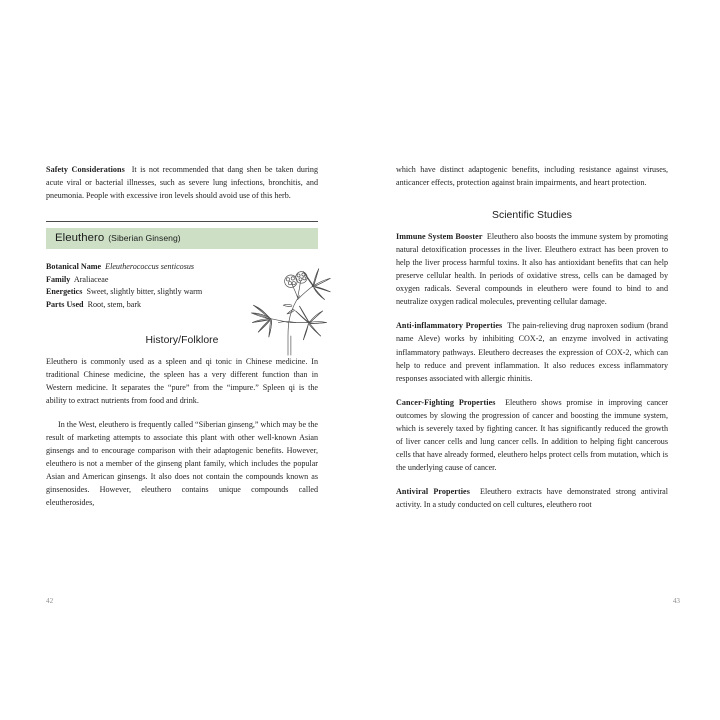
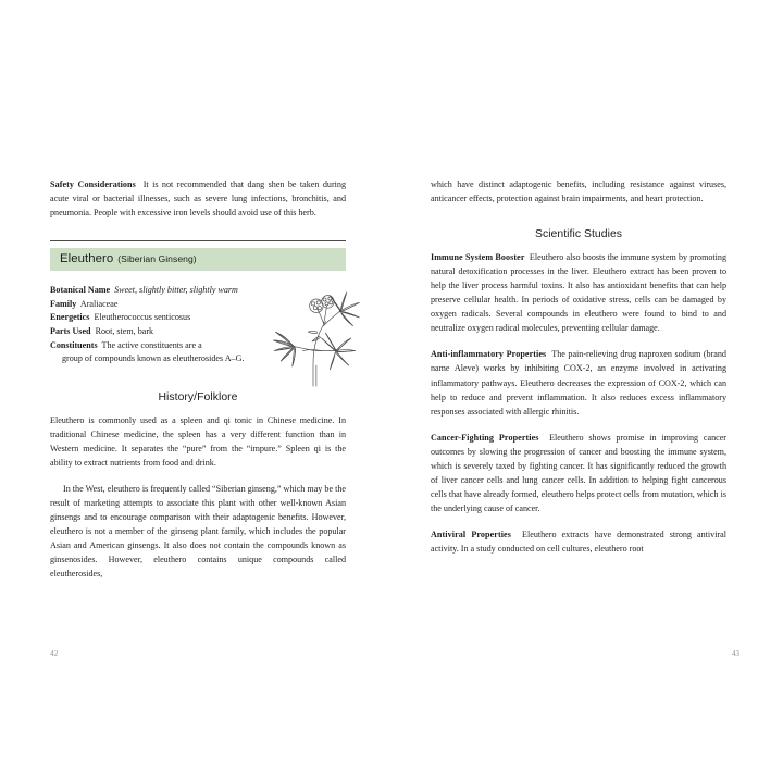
  Safety Considerations It is not recommended that dang shen be taken during acute viral or bacterial illnesses, such as severe lung infections, bronchitis, and pneumonia. People with excessive iron levels should avoid use of this herb.
  Eleuthero
  (Siberian Ginseng)
- Botanical Name Eleutherococcus senticosus
+ Botanical Name Sweet, slightly bitter, slightly warm
  Family Araliaceae
- Energetics Sweet, slightly bitter, slightly warm
+ Energetics Eleutherococcus senticosus
  Parts Used Root, stem, bark
+ Constituents The active constituents are a
+ group of compounds known as eleutherosides A–G.
  History/Folklore
  Eleuthero is commonly used as a spleen and qi tonic in Chinese medicine. In traditional Chinese medicine, the spleen has a very different function than in Western medicine. It separates the “pure” from the “impure.” Spleen qi is the ability to extract nutrients from food and drink.
  In the West, eleuthero is frequently called “Siberian ginseng,” which may be the result of marketing attempts to associate this plant with other well-known Asian ginsengs and to encourage comparison with their adaptogenic benefits. However, eleuthero is not a member of the ginseng plant family, which includes the popular Asian and American ginsengs. It also does not contain the compounds known as ginsenosides. However, eleuthero contains unique compounds called eleutherosides,
  42
  which have distinct adaptogenic benefits, including resistance against viruses, anticancer effects, protection against brain impairments, and heart protection.
  Scientific Studies
  Immune System Booster Eleuthero also boosts the immune system by promoting natural detoxification processes in the liver. Eleuthero extract has been proven to help the liver process harmful toxins. It also has antioxidant benefits that can help preserve cellular health. In periods of oxidative stress, cells can be damaged by oxygen radicals. Several compounds in eleuthero were found to bind to and neutralize oxygen radical molecules, preventing cellular damage.
  Anti-inflammatory Properties The pain-relieving drug naproxen sodium (brand name Aleve) works by inhibiting COX-2, an enzyme involved in activating inflammatory pathways. Eleuthero decreases the expression of COX-2, which can help to reduce and prevent inflammation. It also reduces excess inflammatory responses associated with allergic rhinitis.
  Cancer-Fighting Properties Eleuthero shows promise in improving cancer outcomes by slowing the progression of cancer and boosting the immune system, which is severely taxed by fighting cancer. It has significantly reduced the growth of liver cancer cells and lung cancer cells. In addition to helping fight cancerous cells that have already formed, eleuthero helps protect cells from mutation, which is the underlying cause of cancer.
  Antiviral Properties Eleuthero extracts have demonstrated strong antiviral activity. In a study conducted on cell cultures, eleuthero root
  43
